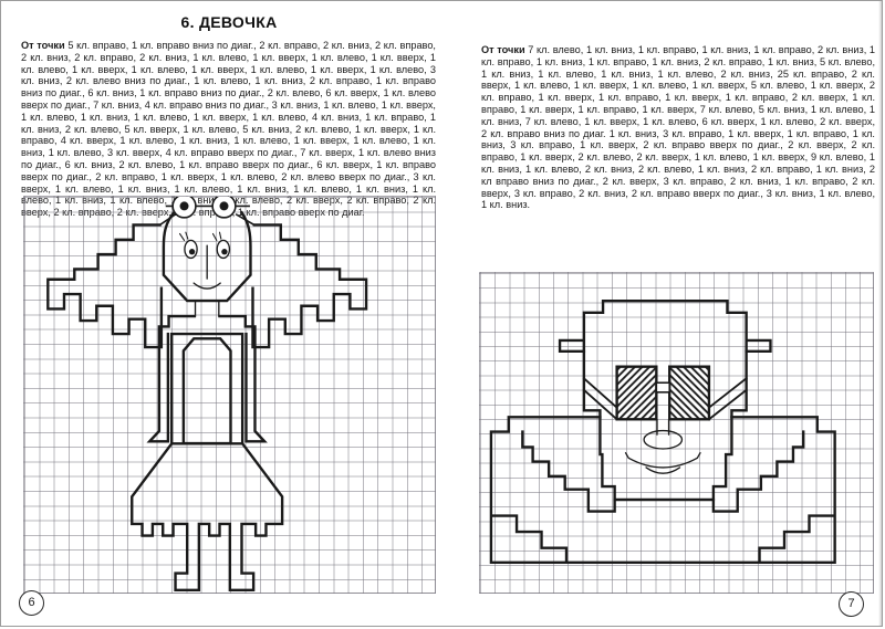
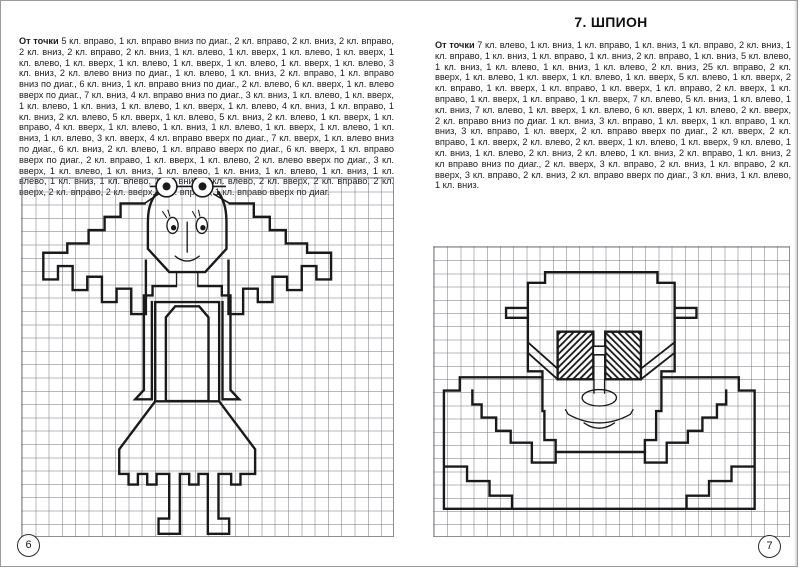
- 6. ДЕВОЧКА
  От точки 5 кл. вправо, 1 кл. вправо вниз по диаг., 2 кл. вправо, 2 кл. вниз, 2 кл. вправо, 2 кл. вниз, 2 кл. вправо, 2 кл. вниз, 1 кл. влево, 1 кл. вверх, 1 кл. влево, 1 кл. вверх, 1 кл. влево, 1 кл. вверх, 1 кл. влево, 1 кл. вверх, 1 кл. влево, 1 кл. вверх, 1 кл. влево, 3 кл. вниз, 2 кл. влево вниз по диаг., 1 кл. влево, 1 кл. вниз, 2 кл. вправо, 1 кл. вправо вниз по диаг., 6 кл. вниз, 1 кл. вправо вниз по диаг., 2 кл. влево, 6 кл. вверх, 1 кл. влево вверх по диаг., 7 кл. вниз, 4 кл. вправо вниз по диаг., 3 кл. вниз, 1 кл. влево, 1 кл. вверх, 1 кл. влево, 1 кл. вниз, 1 кл. влево, 1 кл. вверх, 1 кл. влево, 4 кл. вниз, 1 кл. вправо, 1 кл. вниз, 2 кл. влево, 5 кл. вверх, 1 кл. влево, 5 кл. вниз, 2 кл. влево, 1 кл. вверх, 1 кл. вправо, 4 кл. вверх, 1 кл. влево, 1 кл. вниз, 1 кл. влево, 1 кл. вверх, 1 кл. влево, 1 кл. вниз, 1 кл. влево, 3 кл. вверх, 4 кл. вправо вверх по диаг., 7 кл. вверх, 1 кл. влево вниз по диаг., 6 кл. вниз, 2 кл. влево, 1 кл. вправо вверх по диаг., 6 кл. вверх, 1 кл. вправо вверх по диаг., 2 кл. вправо, 1 кл. вверх, 1 кл. влево, 2 кл. влево вверх по диаг., 3 кл. вверх, 1 кл. влево, 1 кл. вниз, 1 кл. влево, 1 кл. вниз, 1 кл. влево, 1 кл. вниз, 1 кл.
  6
+ 7. ШПИОН
  От точки 7 кл. влево, 1 кл. вниз, 1 кл. вправо, 1 кл. вниз, 1 кл. вправо, 2 кл. вниз, 1 кл. вправо, 1 кл. вниз, 1 кл. вправо, 1 кл. вниз, 2 кл. вправо, 1 кл. вниз, 5 кл. влево, 1 кл. вниз, 1 кл. влево, 1 кл. вниз, 1 кл. влево, 2 кл. вниз, 25 кл. вправо, 2 кл. вверх, 1 кл. влево, 1 кл. вверх, 1 кл. влево, 1 кл. вверх, 5 кл. влево, 1 кл. вверх, 2 кл. вправо, 1 кл. вверх, 1 кл. вправо, 1 кл. вверх, 1 кл. вправо, 2 кл. вверх, 1 кл. вправо, 1 кл. вверх, 1 кл. вправо, 1 кл. вверх, 7 кл. влево, 5 кл. вниз, 1 кл. влево, 1 кл. вниз, 7 кл. влево, 1 кл. вверх, 1 кл. влево, 6 кл. вверх, 1 кл. влево, 2 кл. вверх, 2 кл. вправо вниз по диаг. 1 кл. вниз, 3 кл. вправо, 1 кл. вверх, 1 кл. вправо, 1 кл. вниз, 3 кл. вправо, 1 кл. вверх, 2 кл. вправо вверх по диаг., 2 кл. вверх, 2 кл. вправо, 1 кл. вверх, 2 кл. влево, 2 кл. вверх, 1 кл. влево, 1 кл. вверх, 9 кл. влево, 1 кл. вниз, 1 кл. влево, 2 кл. вниз, 2 кл. влево, 1 кл. вниз, 2 кл. вправо, 1 кл. вниз, 2 кл вправо вниз по диаг., 2 кл. вверх, 3 кл. вправо, 2 кл. вниз, 1 кл. вправо, 2 кл. вверх, 3 кл. вправо, 2 кл. вниз, 2 кл. вправо вверх по диаг., 3 кл. вниз, 1 кл. влево, 1 кл. вниз.
  7
